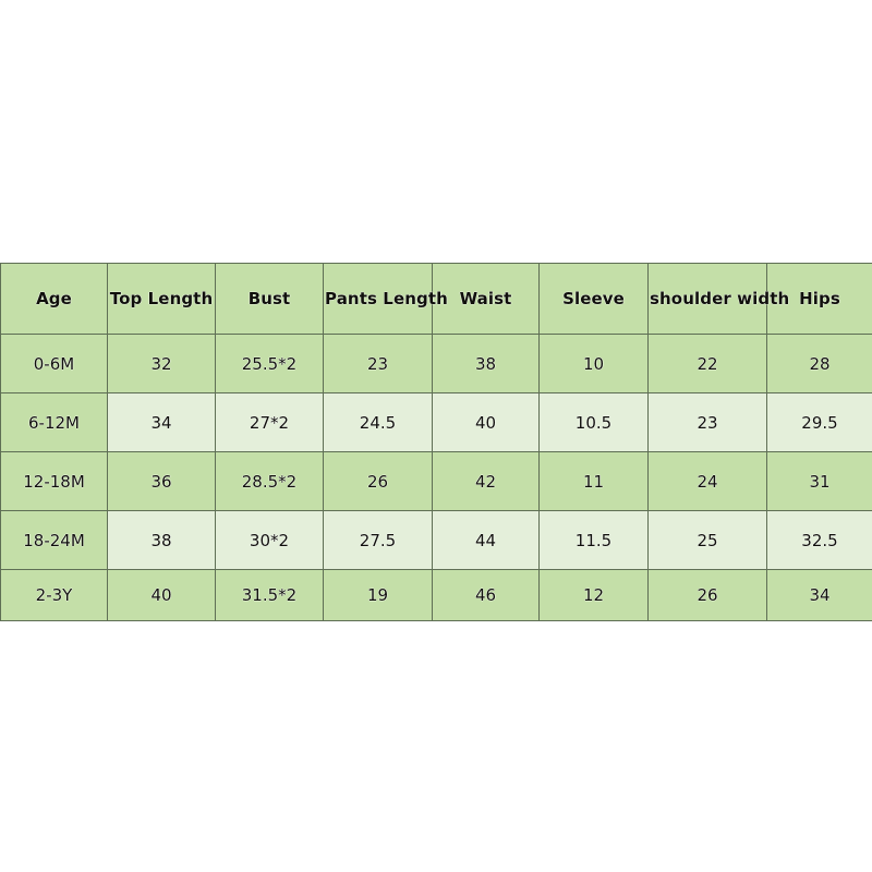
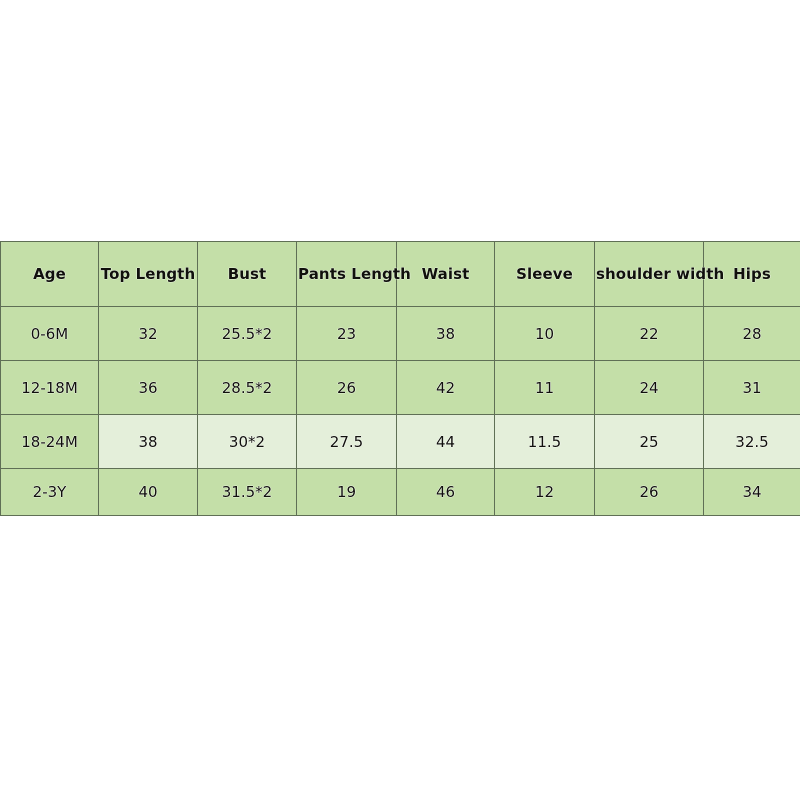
  Age	Top Length	Bust	Pants Length	Waist	Sleeve	shoulder width	Hips
  0-6M	32	25.5*2	23	38	10	22	28
- 6-12M	34	27*2	24.5	40	10.5	23	29.5
  12-18M	36	28.5*2	26	42	11	24	31
  18-24M	38	30*2	27.5	44	11.5	25	32.5
  2-3Y	40	31.5*2	19	46	12	26	34
